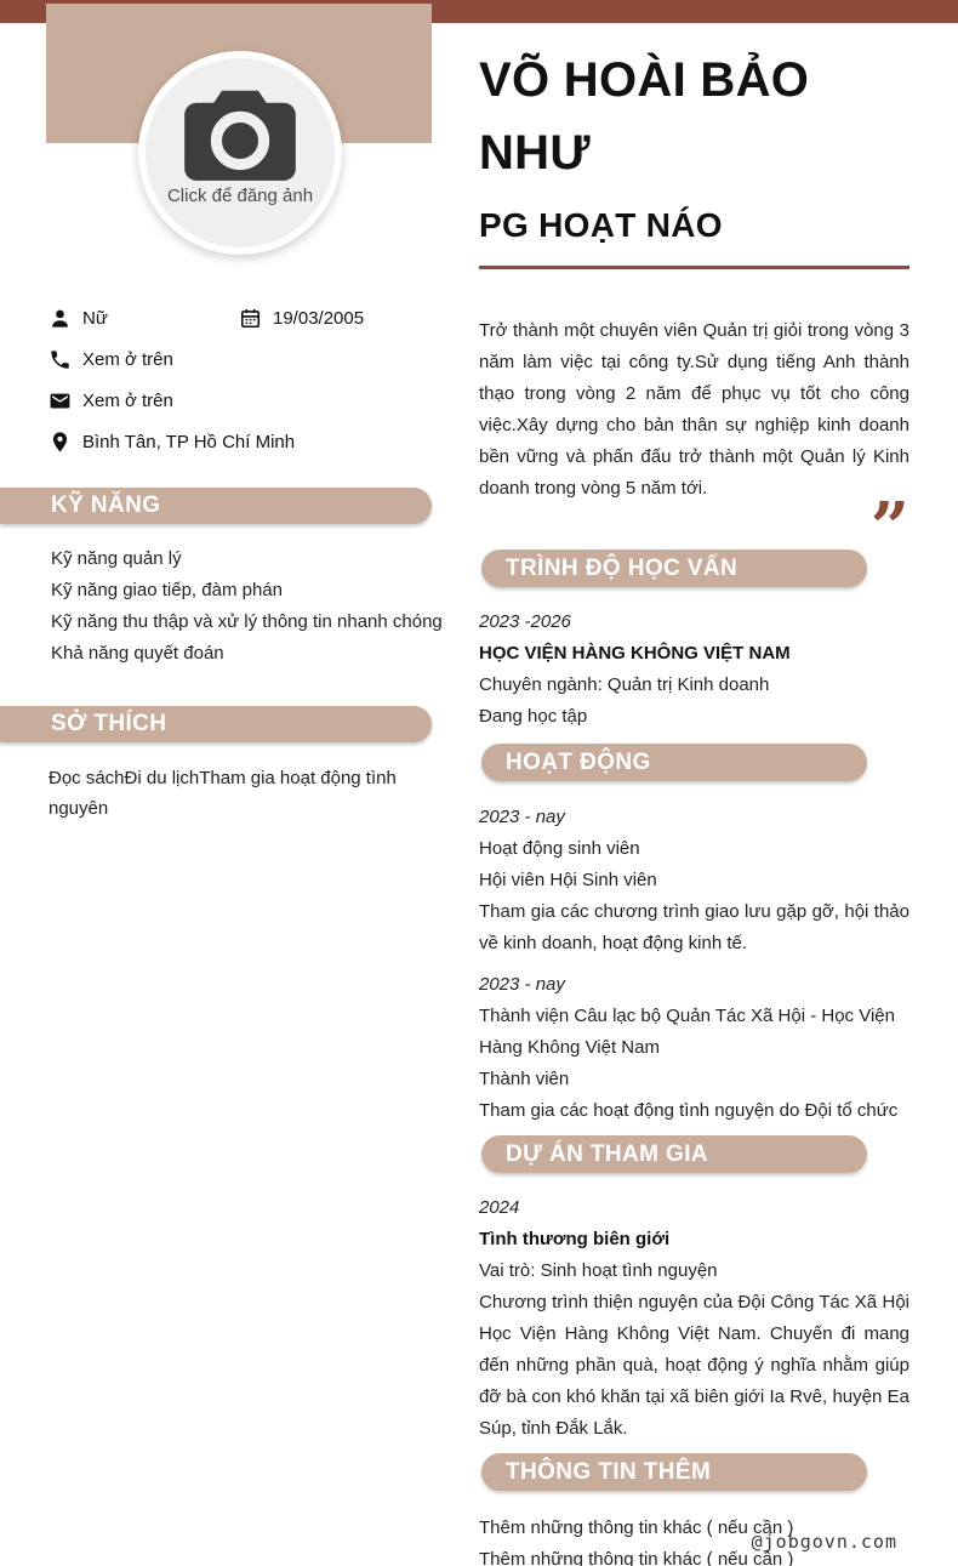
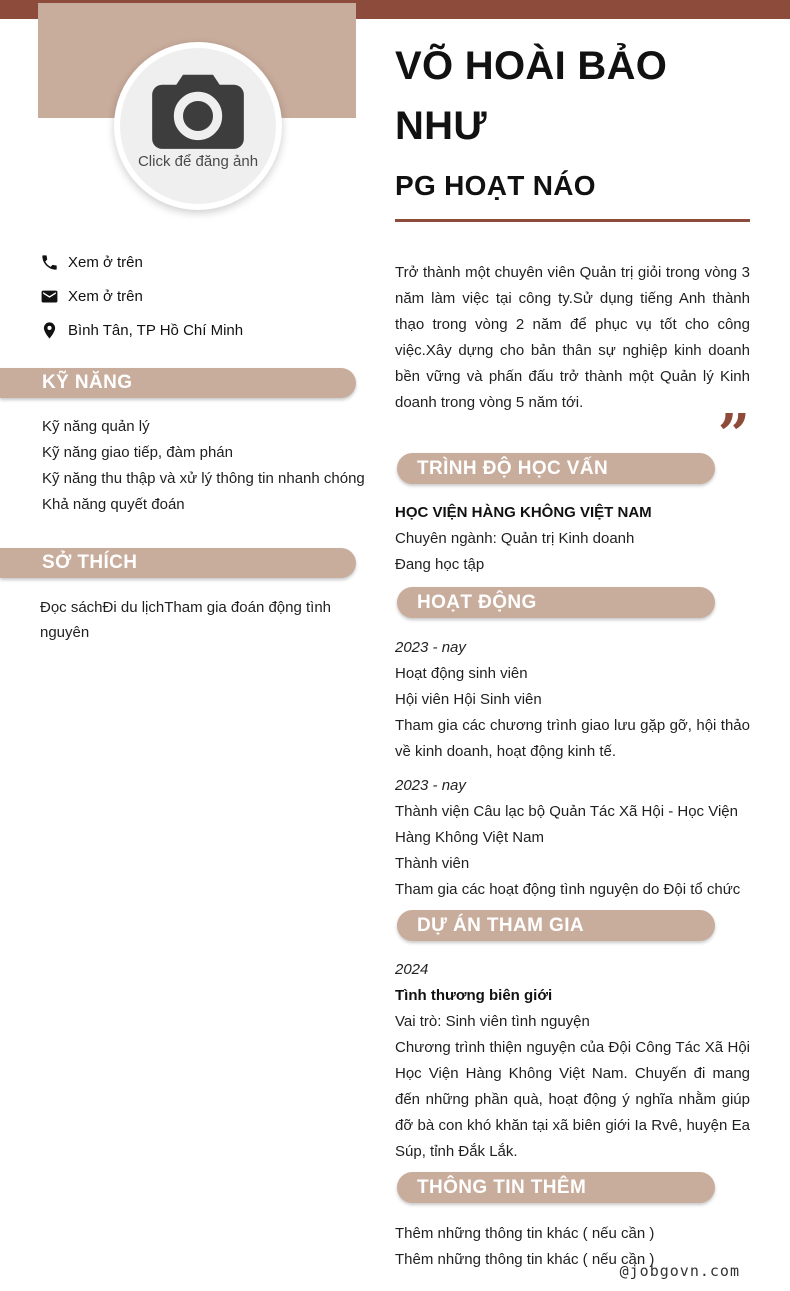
  Click để đăng ảnh
- Nữ
- 19/03/2005
  Xem ở trên
  Xem ở trên
  Bình Tân, TP Hồ Chí Minh
  KỸ NĂNG
  Kỹ năng quản lý
  Kỹ năng giao tiếp, đàm phán
  Kỹ năng thu thập và xử lý thông tin nhanh chóng
  Khả năng quyết đoán
  SỞ THÍCH
- Đọc sáchĐi du lịchTham gia hoạt động tình nguyên
+ Đọc sáchĐi du lịchTham gia đoán động tình nguyên
  VÕ HOÀI BẢO NHƯ
  PG HOẠT NÁO
  Trở thành một chuyên viên Quản trị giỏi trong vòng 3 năm làm việc tại công ty.Sử dụng tiếng Anh thành thạo trong vòng 2 năm để phục vụ tốt cho công việc.Xây dựng cho bản thân sự nghiệp kinh doanh bền vững và phấn đấu trở thành một Quản lý Kinh doanh trong vòng 5 năm tới.
  ”
  TRÌNH ĐỘ HỌC VẤN
- 2023 -2026
  HỌC VIỆN HÀNG KHÔNG VIỆT NAM
  Chuyên ngành: Quản trị Kinh doanh
  Đang học tập
  HOẠT ĐỘNG
  2023 - nay
  Hoạt động sinh viên
  Hội viên Hội Sinh viên
  Tham gia các chương trình giao lưu gặp gỡ, hội thảo về kinh doanh, hoạt động kinh tế.
  2023 - nay
  Thành viện Câu lạc bộ Quản Tác Xã Hội - Học Viện Hàng Không Việt Nam
  Thành viên
  Tham gia các hoạt động tình nguyện do Đội tổ chức
  DỰ ÁN THAM GIA
  2024
  Tình thương biên giới
- Vai trò: Sinh hoạt tình nguyện
+ Vai trò: Sinh viên tình nguyện
  Chương trình thiện nguyện của Đội Công Tác Xã Hội Học Viện Hàng Không Việt Nam. Chuyến đi mang đến những phần quà, hoạt động ý nghĩa nhằm giúp đỡ bà con khó khăn tại xã biên giới Ia Rvê, huyện Ea Súp, tỉnh Đắk Lắk.
  THÔNG TIN THÊM
  Thêm những thông tin khác ( nếu cần )
  Thêm những thông tin khác ( nếu cần )
  @jobgovn.com
